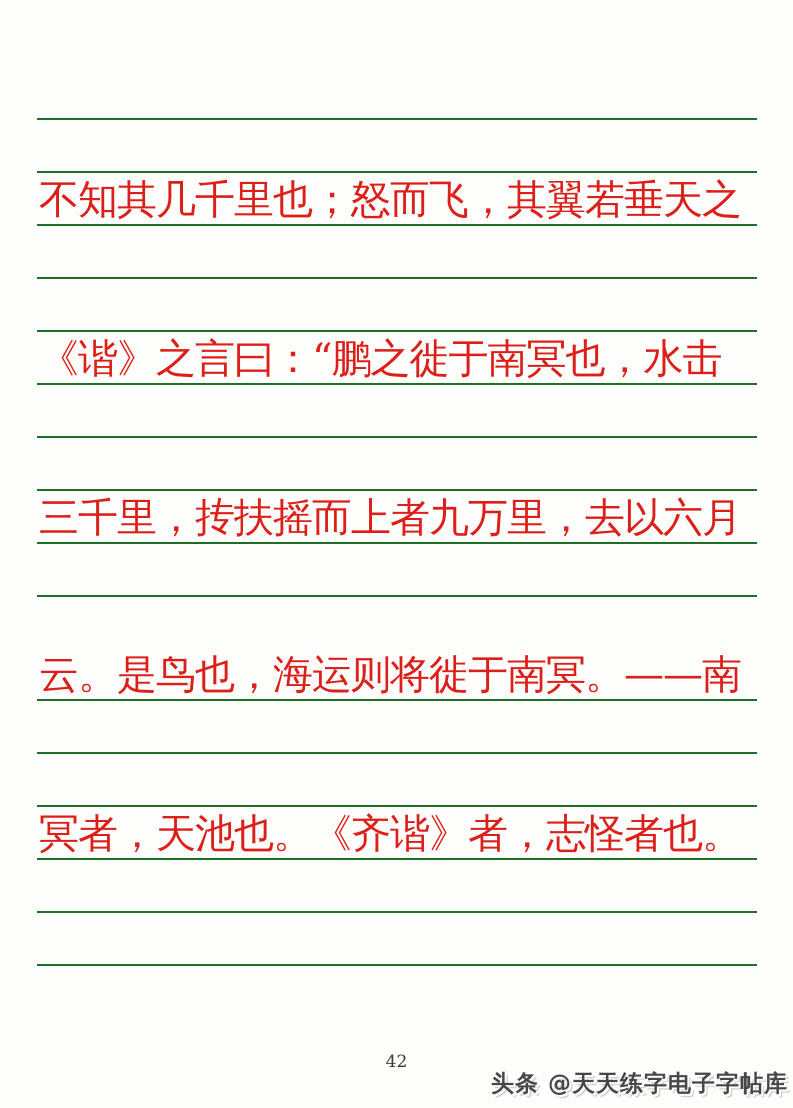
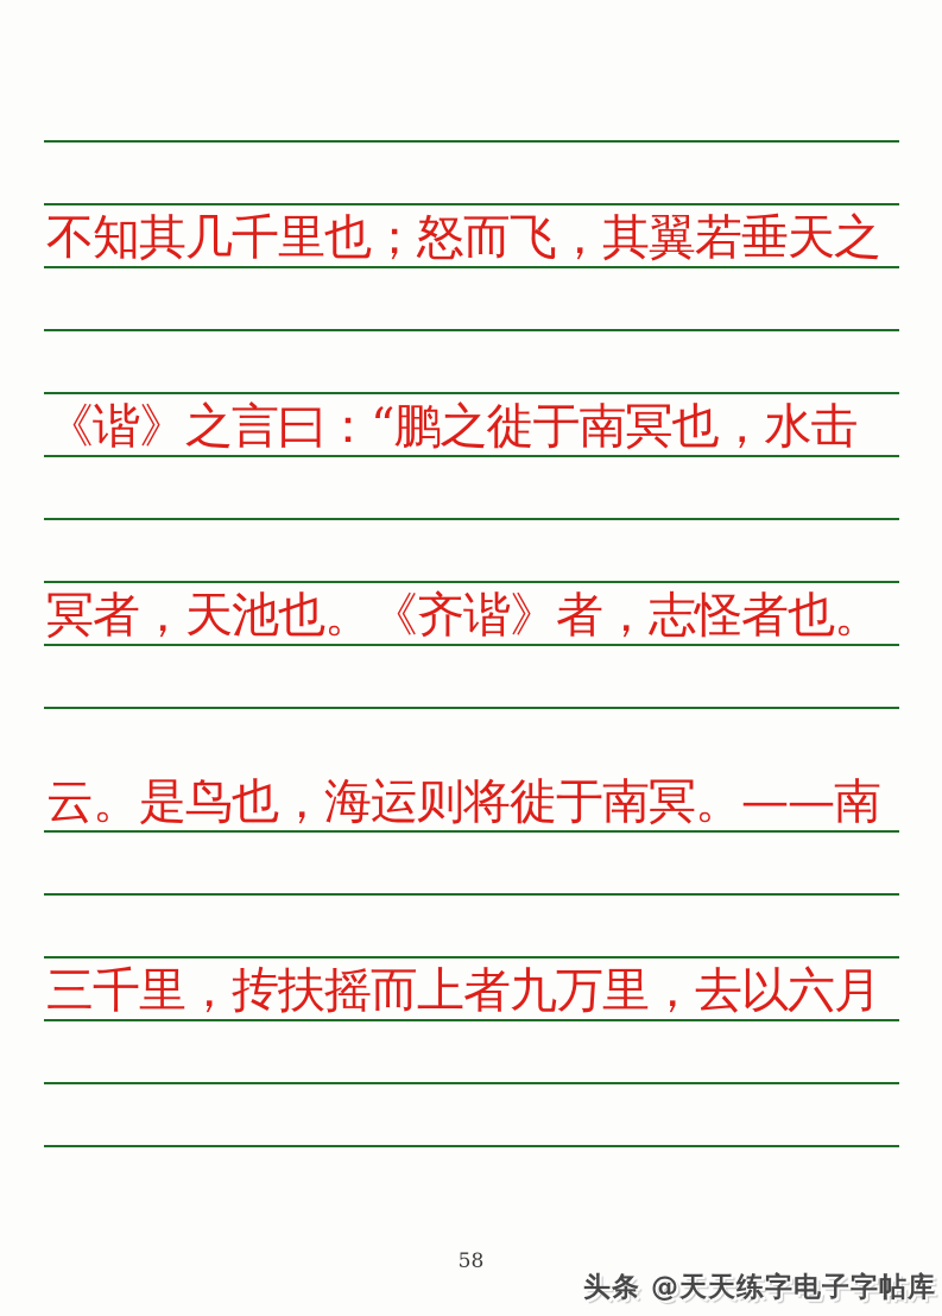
  不知其几千里也；怒而飞，其翼若垂天之
  《谐》之言曰：“鹏之徙于南冥也，水击
- 三千里，抟扶摇而上者九万里，去以六月
+ 冥者，天池也。《齐谐》者，志怪者也。
  云。是鸟也，海运则将徙于南冥。——南
- 冥者，天池也。《齐谐》者，志怪者也。
+ 三千里，抟扶摇而上者九万里，去以六月
- 42
+ 58
  头条 @天天练字电子字帖库
